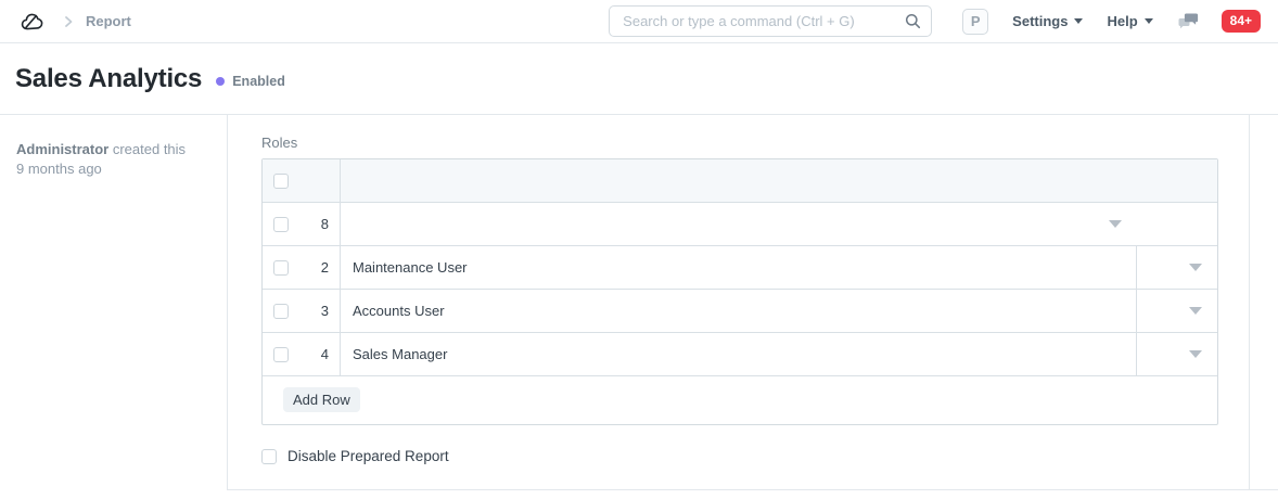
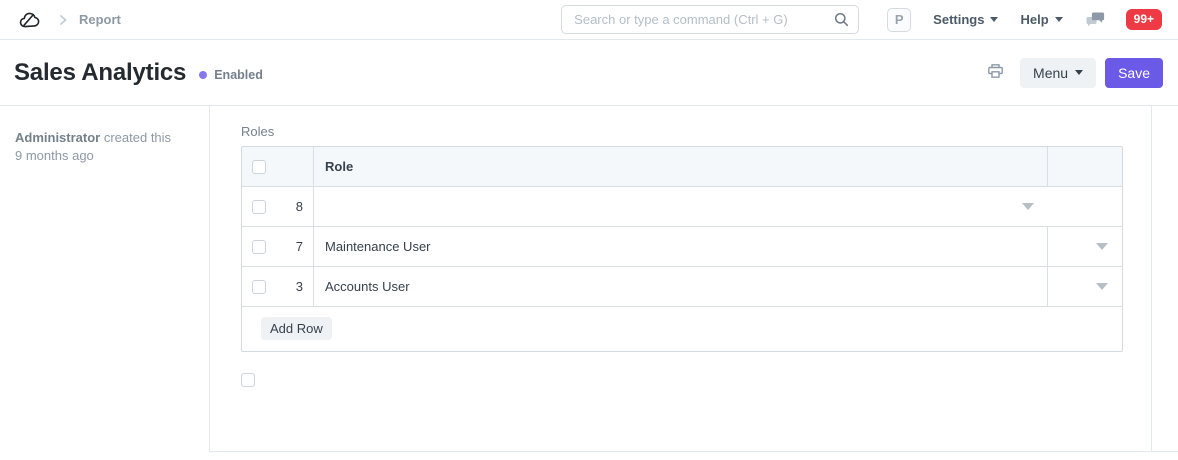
  Report
  Search or type a command (Ctrl + G)
  P
  Settings
  Help
- 84+
+ 99+
  Sales Analytics
  Enabled
+ Menu
+ Save
  Administrator created this
  9 months ago
  Roles
+ Role
  8
- 2
+ 7
  Maintenance User
  3
  Accounts User
- 4
- Sales Manager
  Add Row
- Disable Prepared Report
